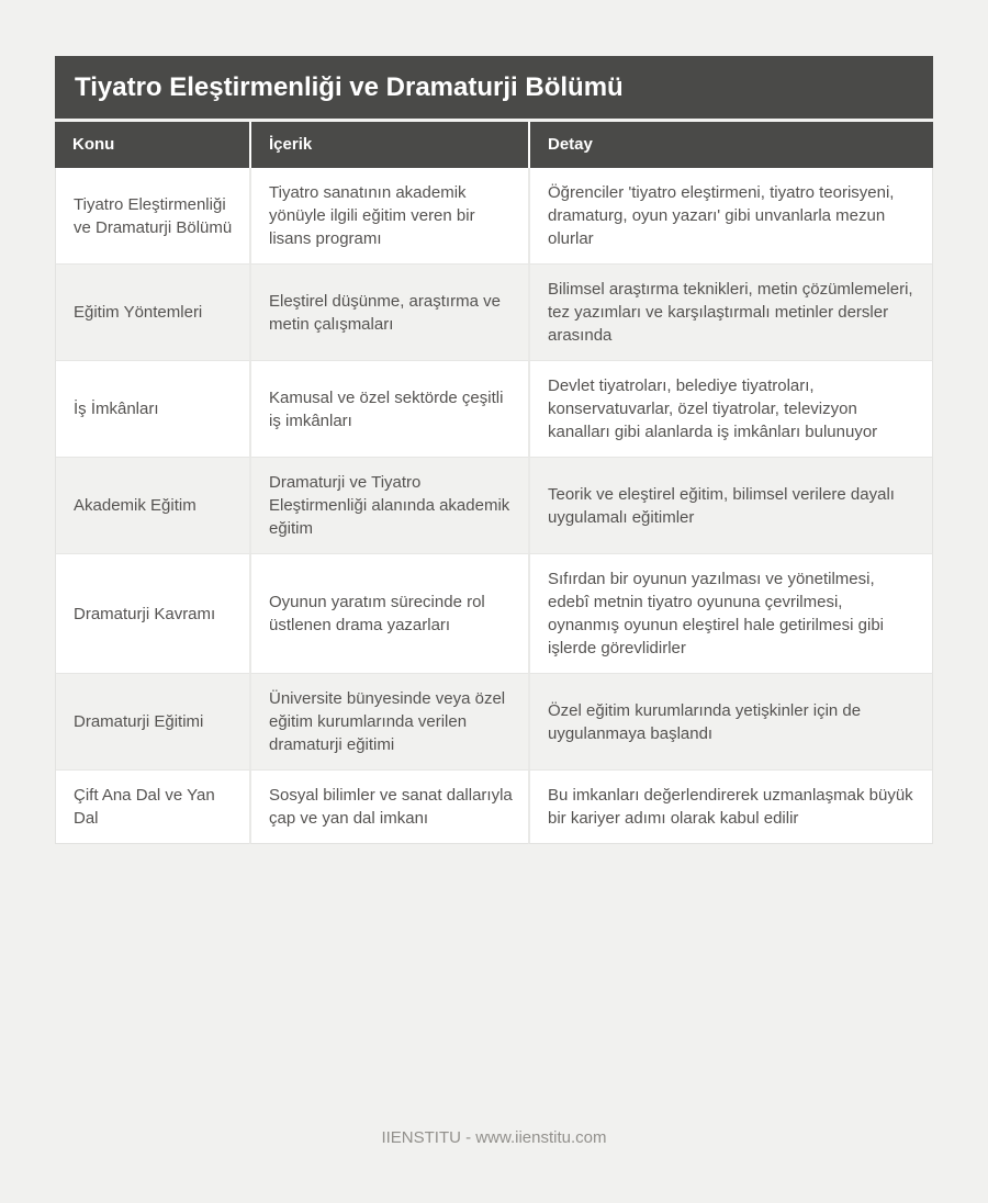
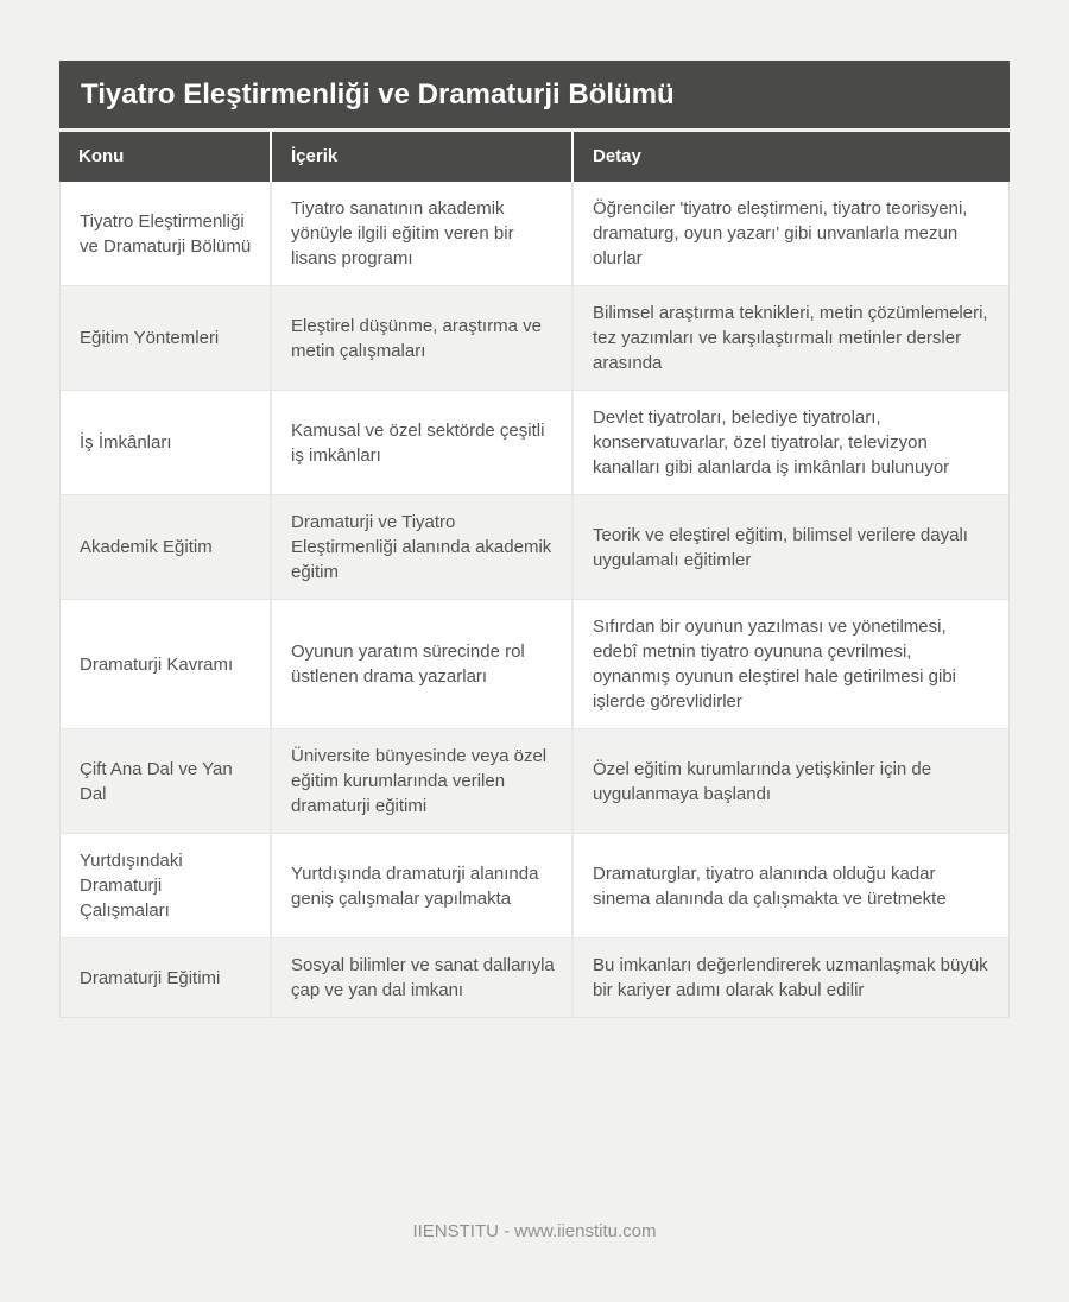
  Tiyatro Eleştirmenliği ve Dramaturji Bölümü
  Konu	İçerik	Detay
  Tiyatro Eleştirmenliği ve Dramaturji Bölümü	Tiyatro sanatının akademik yönüyle ilgili eğitim veren bir lisans programı	Öğrenciler 'tiyatro eleştirmeni, tiyatro teorisyeni, dramaturg, oyun yazarı' gibi unvanlarla mezun olurlar
  Eğitim Yöntemleri	Eleştirel düşünme, araştırma ve metin çalışmaları	Bilimsel araştırma teknikleri, metin çözümlemeleri, tez yazımları ve karşılaştırmalı metinler dersler arasında
  İş İmkânları	Kamusal ve özel sektörde çeşitli iş imkânları	Devlet tiyatroları, belediye tiyatroları, konservatuvarlar, özel tiyatrolar, televizyon kanalları gibi alanlarda iş imkânları bulunuyor
  Akademik Eğitim	Dramaturji ve Tiyatro Eleştirmenliği alanında akademik eğitim	Teorik ve eleştirel eğitim, bilimsel verilere dayalı uygulamalı eğitimler
  Dramaturji Kavramı	Oyunun yaratım sürecinde rol üstlenen drama yazarları	Sıfırdan bir oyunun yazılması ve yönetilmesi, edebî metnin tiyatro oyununa çevrilmesi, oynanmış oyunun eleştirel hale getirilmesi gibi işlerde görevlidirler
- Dramaturji Eğitimi	Üniversite bünyesinde veya özel eğitim kurumlarında verilen dramaturji eğitimi	Özel eğitim kurumlarında yetişkinler için de uygulanmaya başlandı
+ Çift Ana Dal ve Yan Dal	Üniversite bünyesinde veya özel eğitim kurumlarında verilen dramaturji eğitimi	Özel eğitim kurumlarında yetişkinler için de uygulanmaya başlandı
+ Yurtdışındaki Dramaturji Çalışmaları	Yurtdışında dramaturji alanında geniş çalışmalar yapılmakta	Dramaturglar, tiyatro alanında olduğu kadar sinema alanında da çalışmakta ve üretmekte
- Çift Ana Dal ve Yan Dal	Sosyal bilimler ve sanat dallarıyla çap ve yan dal imkanı	Bu imkanları değerlendirerek uzmanlaşmak büyük bir kariyer adımı olarak kabul edilir
+ Dramaturji Eğitimi	Sosyal bilimler ve sanat dallarıyla çap ve yan dal imkanı	Bu imkanları değerlendirerek uzmanlaşmak büyük bir kariyer adımı olarak kabul edilir
  IIENSTITU - www.iienstitu.com
